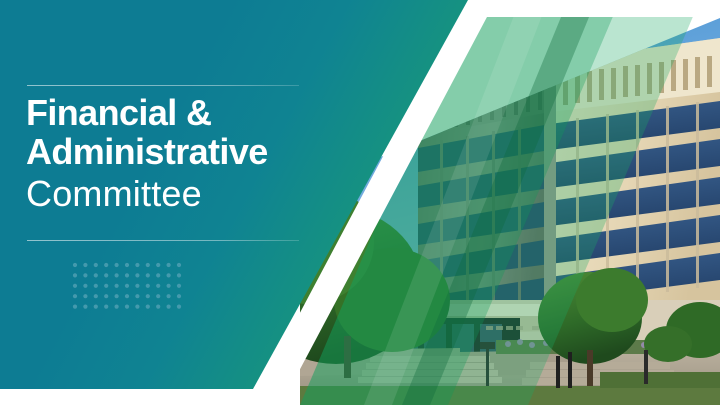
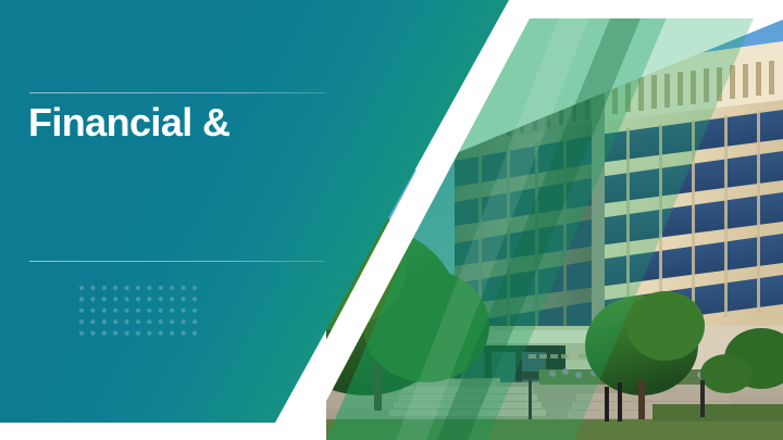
  Financial &
- Administrative
- Committee
